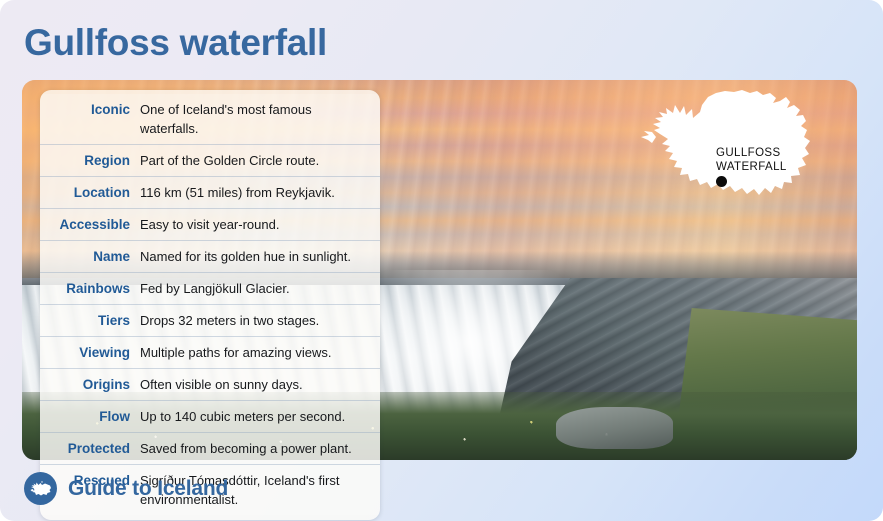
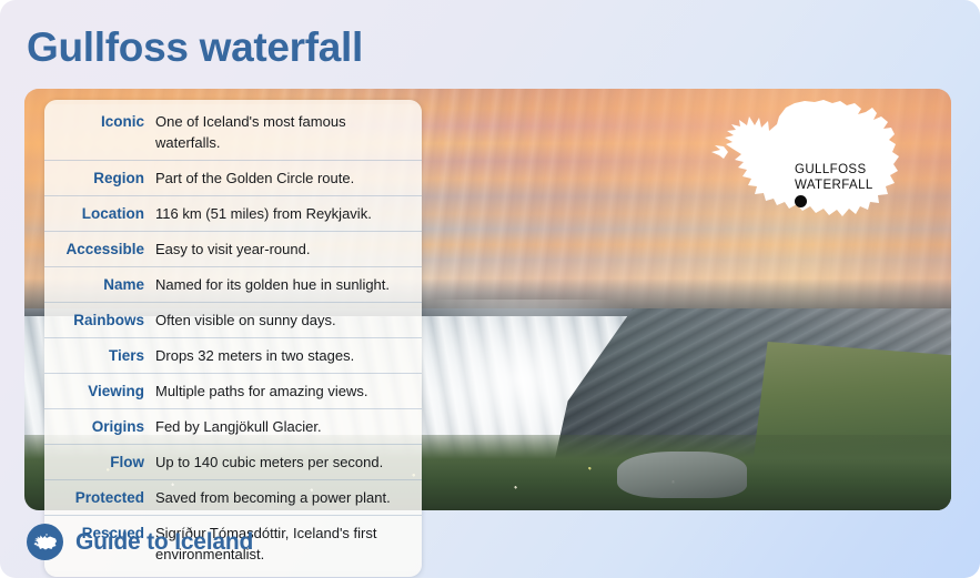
  Gullfoss waterfall
  GULLFOSS
  WATERFALL
  Iconic
  One of Iceland's most famous waterfalls.
  Region
  Part of the Golden Circle route.
  Location
  116 km (51 miles) from Reykjavik.
  Accessible
  Easy to visit year-round.
  Name
  Named for its golden hue in sunlight.
  Rainbows
- Fed by Langjökull Glacier.
+ Often visible on sunny days.
  Tiers
  Drops 32 meters in two stages.
  Viewing
  Multiple paths for amazing views.
  Origins
- Often visible on sunny days.
+ Fed by Langjökull Glacier.
  Flow
  Up to 140 cubic meters per second.
  Protected
  Saved from becoming a power plant.
  Rescued
  Sigríður Tómasdóttir, Iceland's first environmentalist.
  Guide to Iceland
